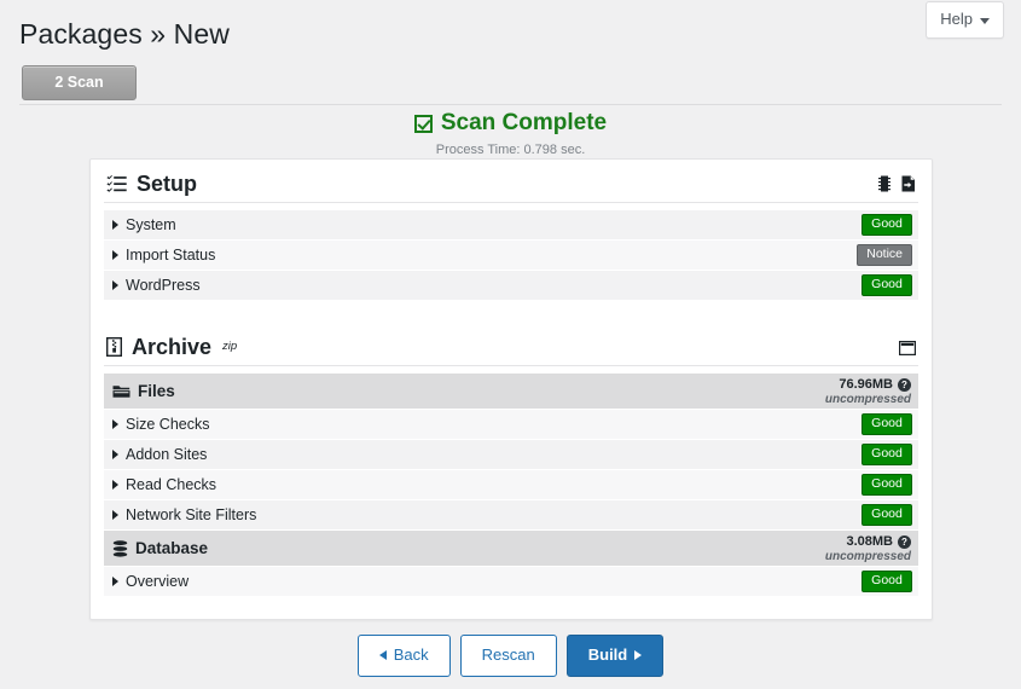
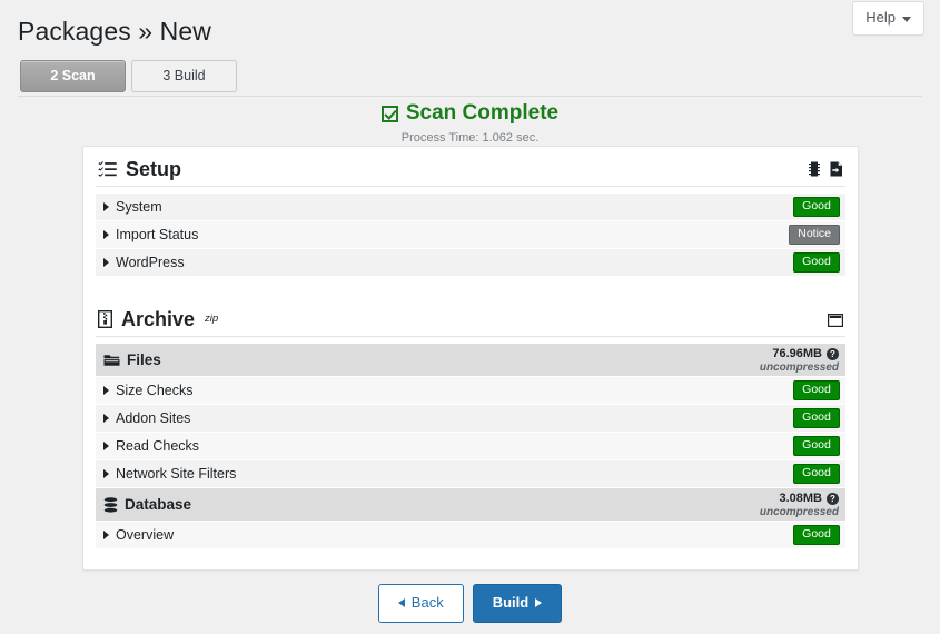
  Help
  Packages » New
  2 Scan
+ 3 Build
  Scan Complete
- Process Time: 0.798 sec.
+ Process Time: 1.062 sec.
  Setup
  System
  Good
  Import Status
  Notice
  WordPress
  Good
  Archive
  zip
  Files
  76.96MB
  ?
  uncompressed
  Size Checks
  Good
  Addon Sites
  Good
  Read Checks
  Good
  Network Site Filters
  Good
  Database
  3.08MB
  ?
  uncompressed
  Overview
  Good
  Back
- Rescan
  Build
